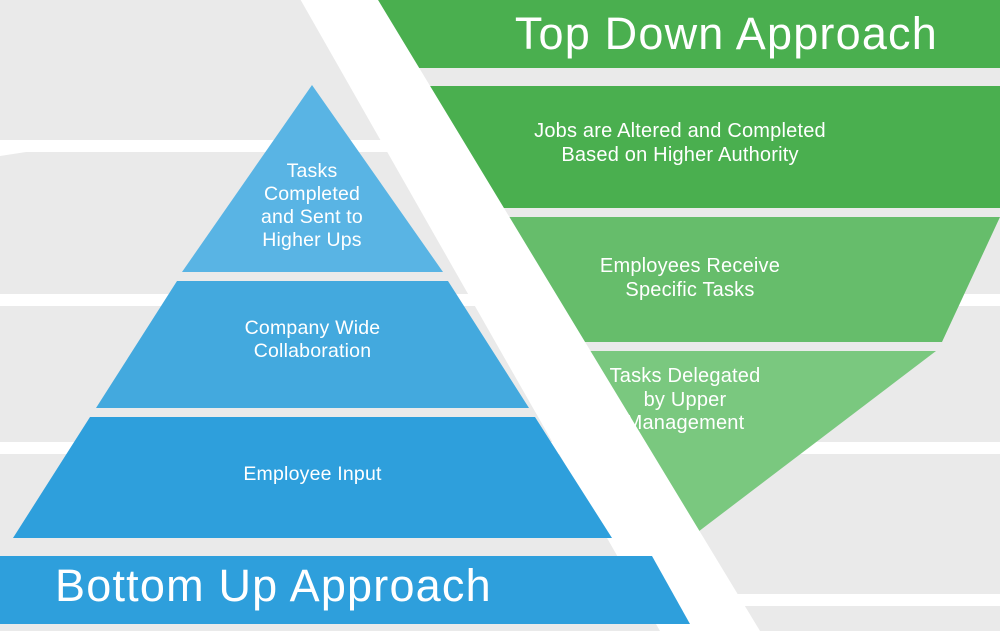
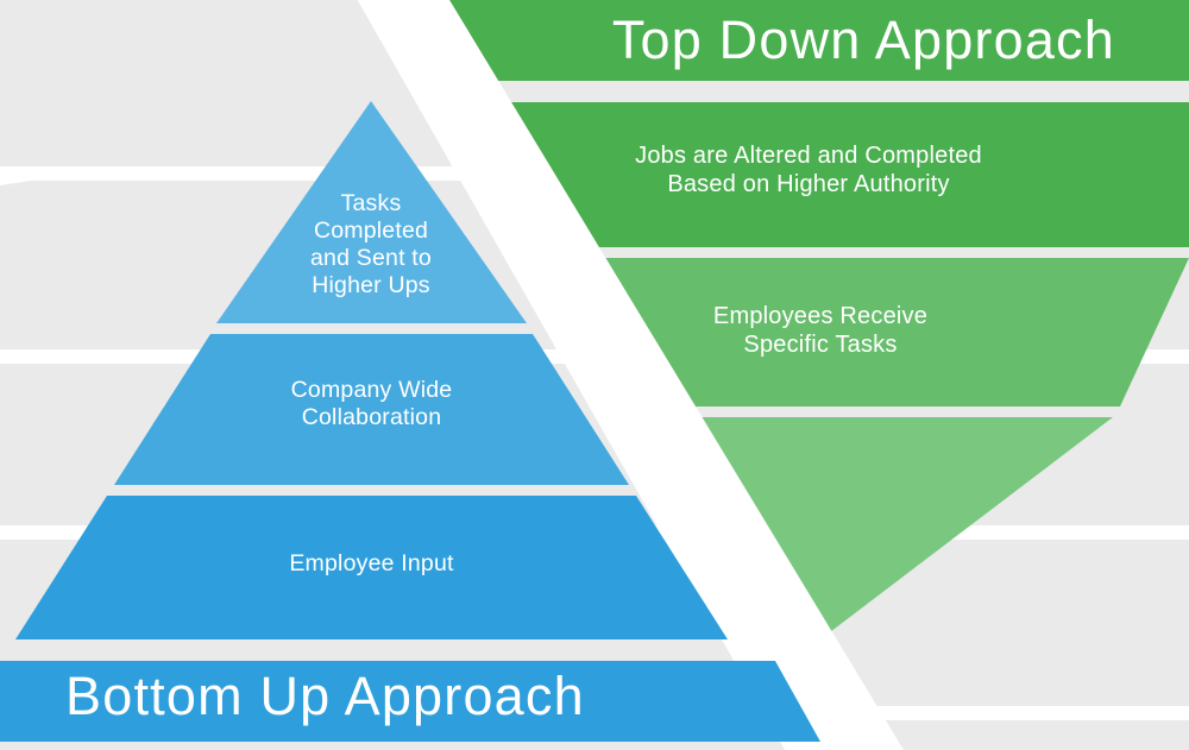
  Jobs are Altered and Completed
  Based on Higher Authority
  Employees Receive
  Specific Tasks
- Tasks Delegated
- by Upper
- Management
  Tasks
  Completed
  and Sent to
  Higher Ups
  Company Wide
  Collaboration
  Employee Input
  Top Down Approach
  Bottom Up Approach
